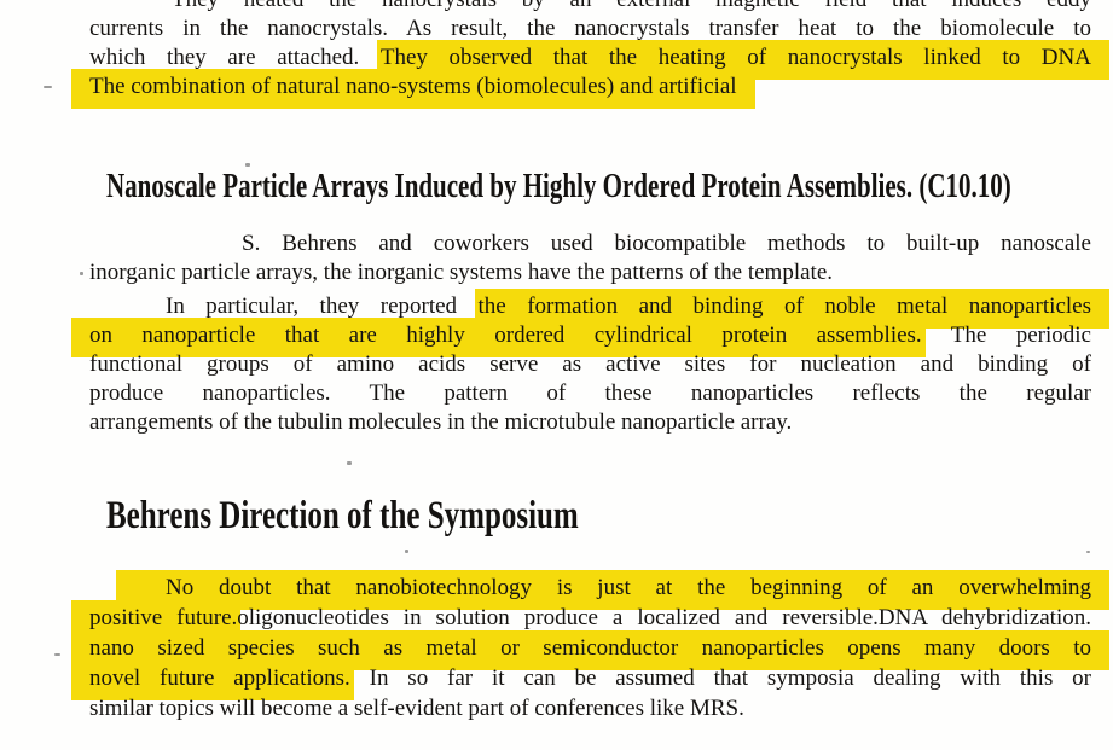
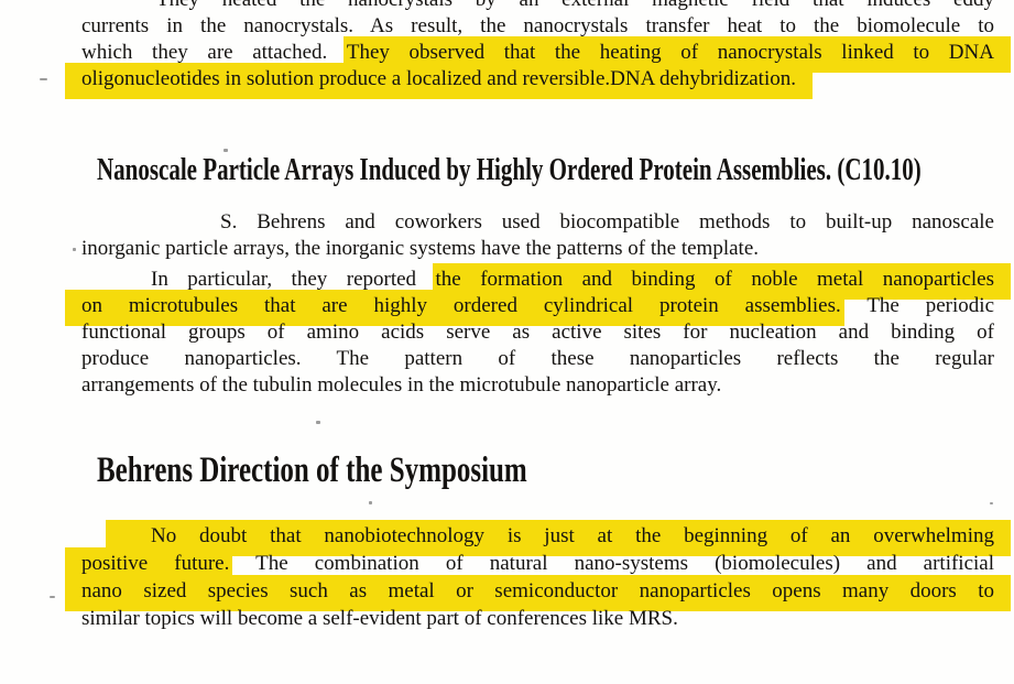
  currents in the nanocrystals. As result, the nanocrystals transfer heat to the biomolecule to
  which they are attached. They observed that the heating of nanocrystals linked to DNA
- The combination of natural nano-systems (biomolecules) and artificial
+ oligonucleotides in solution produce a localized and reversible.DNA dehybridization.
  Nanoscale Particle Arrays Induced by Highly Ordered Protein Assemblies. (C10.10)
  S. Behrens and coworkers used biocompatible methods to built-up nanoscale
  inorganic particle arrays, the inorganic systems have the patterns of the template.
  In particular, they reported the formation and binding of noble metal nanoparticles
- on nanoparticle that are highly ordered cylindrical protein assemblies. The periodic
+ on microtubules that are highly ordered cylindrical protein assemblies. The periodic
  functional groups of amino acids serve as active sites for nucleation and binding of
  produce nanoparticles. The pattern of these nanoparticles reflects the regular
  arrangements of the tubulin molecules in the microtubule nanoparticle array.
  Behrens Direction of the Symposium
  No doubt that nanobiotechnology is just at the beginning of an overwhelming
- positive future.oligonucleotides in solution produce a localized and reversible.DNA dehybridization.
+ positive future. The combination of natural nano-systems (biomolecules) and artificial
  nano sized species such as metal or semiconductor nanoparticles opens many doors to
- novel future applications. In so far it can be assumed that symposia dealing with this or
  similar topics will become a self-evident part of conferences like MRS.
